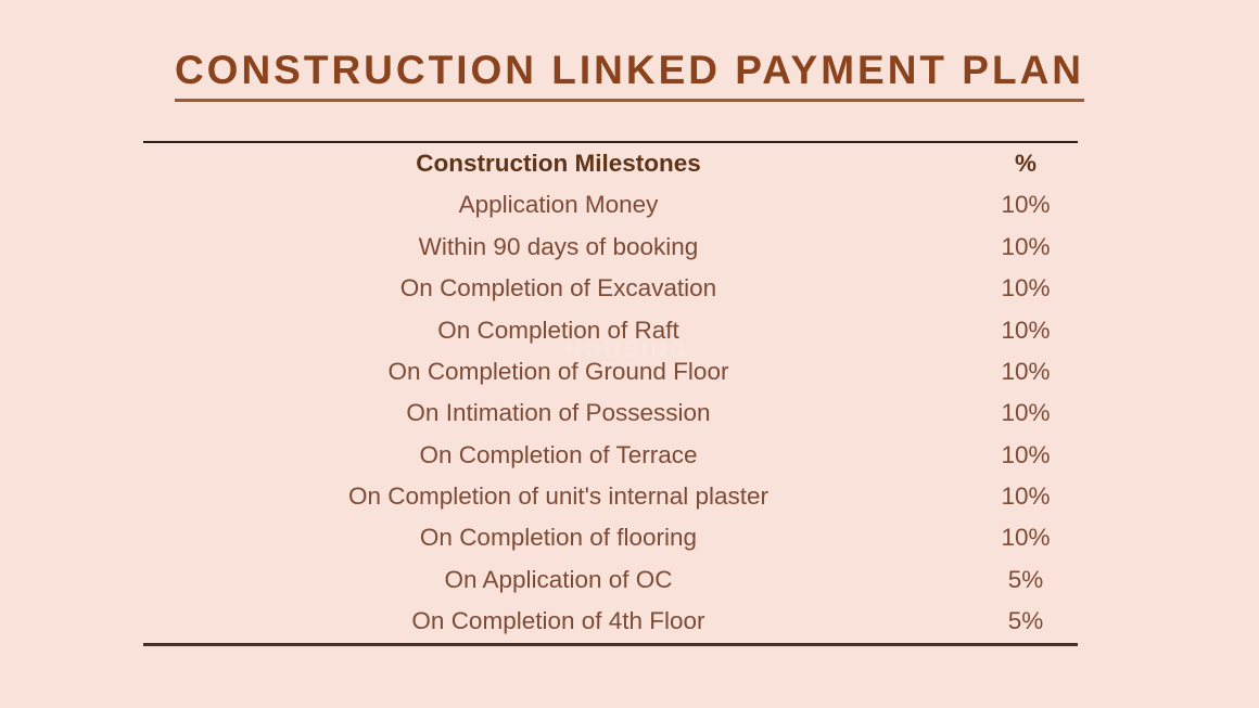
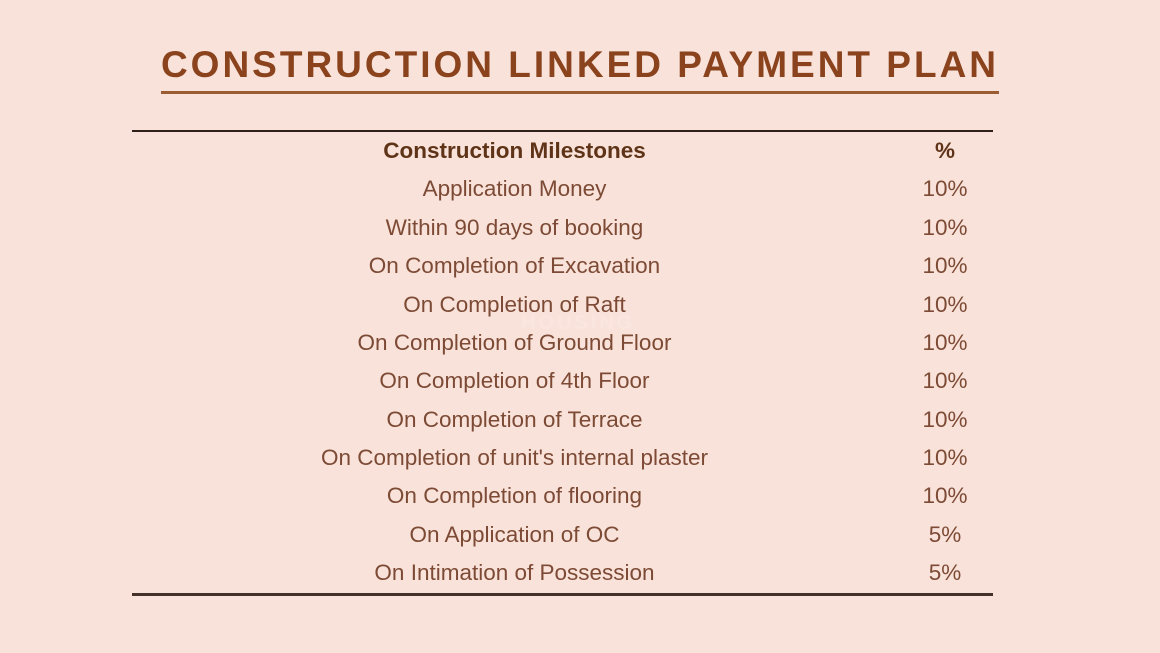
  CONSTRUCTION LINKED PAYMENT PLAN
  Construction Milestones	%
  Application Money	10%
  Within 90 days of booking	10%
  On Completion of Excavation	10%
  On Completion of Raft	10%
  On Completion of Ground Floor	10%
- On Intimation of Possession	10%
+ On Completion of 4th Floor	10%
  On Completion of Terrace	10%
  On Completion of unit's internal plaster	10%
  On Completion of flooring	10%
  On Application of OC	5%
- On Completion of 4th Floor	5%
+ On Intimation of Possession	5%
  HOUSING
